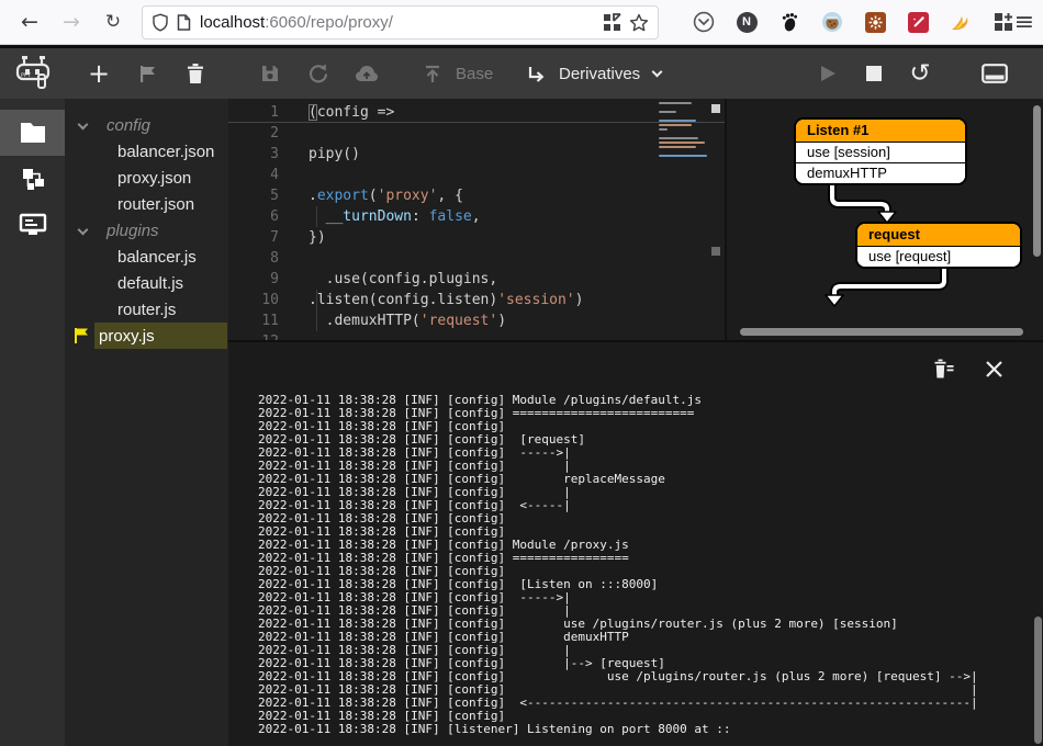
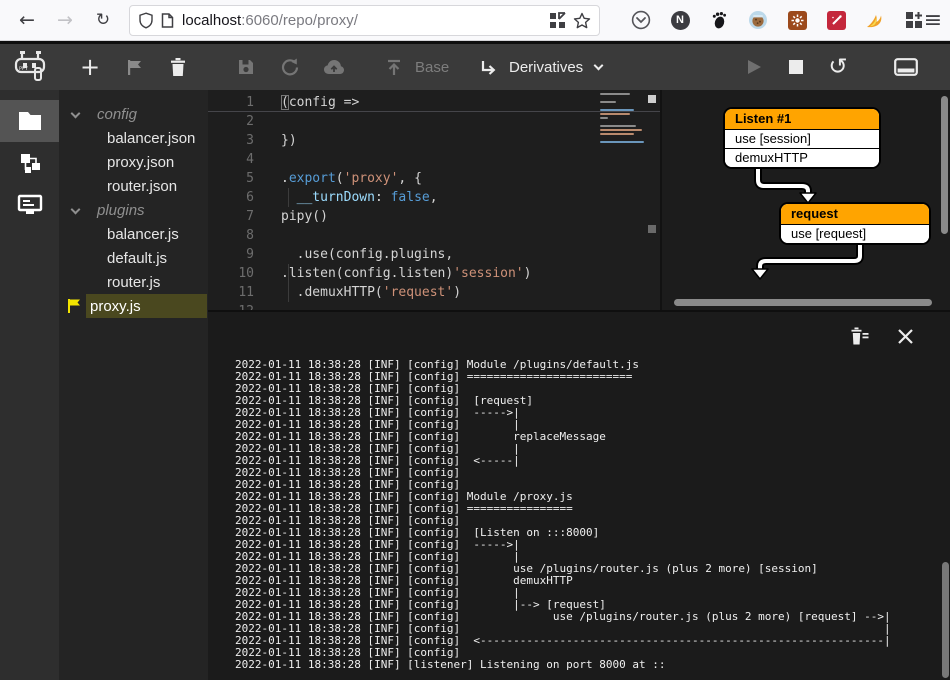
  ←
  →
  ↻
  localhost:6060/repo/proxy/
  N
  ≡
  +
  Base
  Derivatives
  ↺
  config
  balancer.json
  proxy.json
  router.json
  plugins
  balancer.js
  default.js
  router.js
  proxy.js
  1
  (config =>
  2
  3
- pipy()
+ })
  4
  5
  .export('proxy', {
  6
  __turnDown: false,
  7
- })
+ pipy()
  8
  9
  .use(config.plugins,
  10
  .listen(config.listen)'session')
  11
  .demuxHTTP('request')
  Listen #1
  use [session]
  demuxHTTP
  request
  use [request]
  2022-01-11 18:38:28 [INF] [config] Module /plugins/default.js
  2022-01-11 18:38:28 [INF] [config] =========================
  2022-01-11 18:38:28 [INF] [config]
  2022-01-11 18:38:28 [INF] [config] [request]
  2022-01-11 18:38:28 [INF] [config] ----->|
  2022-01-11 18:38:28 [INF] [config] |
  2022-01-11 18:38:28 [INF] [config] replaceMessage
  2022-01-11 18:38:28 [INF] [config] |
  2022-01-11 18:38:28 [INF] [config] <-----|
  2022-01-11 18:38:28 [INF] [config]
  2022-01-11 18:38:28 [INF] [config]
  2022-01-11 18:38:28 [INF] [config] Module /proxy.js
  2022-01-11 18:38:28 [INF] [config] ================
  2022-01-11 18:38:28 [INF] [config]
  2022-01-11 18:38:28 [INF] [config] [Listen on :::8000]
  2022-01-11 18:38:28 [INF] [config] ----->|
  2022-01-11 18:38:28 [INF] [config] |
  2022-01-11 18:38:28 [INF] [config] use /plugins/router.js (plus 2 more) [session]
  2022-01-11 18:38:28 [INF] [config] demuxHTTP
  2022-01-11 18:38:28 [INF] [config] |
  2022-01-11 18:38:28 [INF] [config] |--> [request]
  2022-01-11 18:38:28 [INF] [config] use /plugins/router.js (plus 2 more) [request] -->|
  2022-01-11 18:38:28 [INF] [config] |
  2022-01-11 18:38:28 [INF] [config] <-------------------------------------------------------------|
  2022-01-11 18:38:28 [INF] [config]
  2022-01-11 18:38:28 [INF] [listener] Listening on port 8000 at ::
